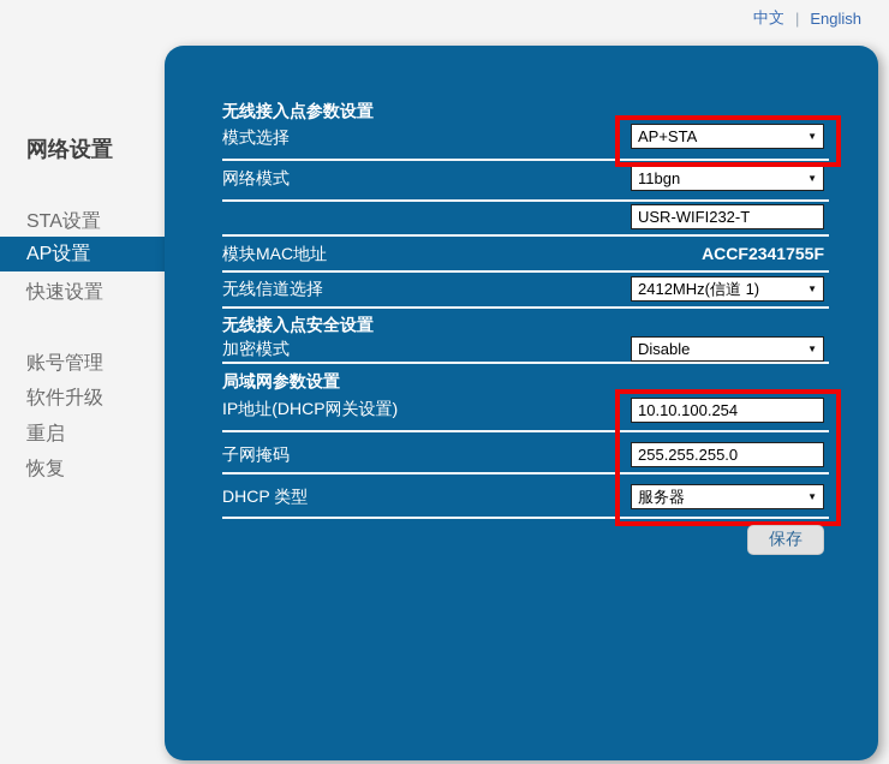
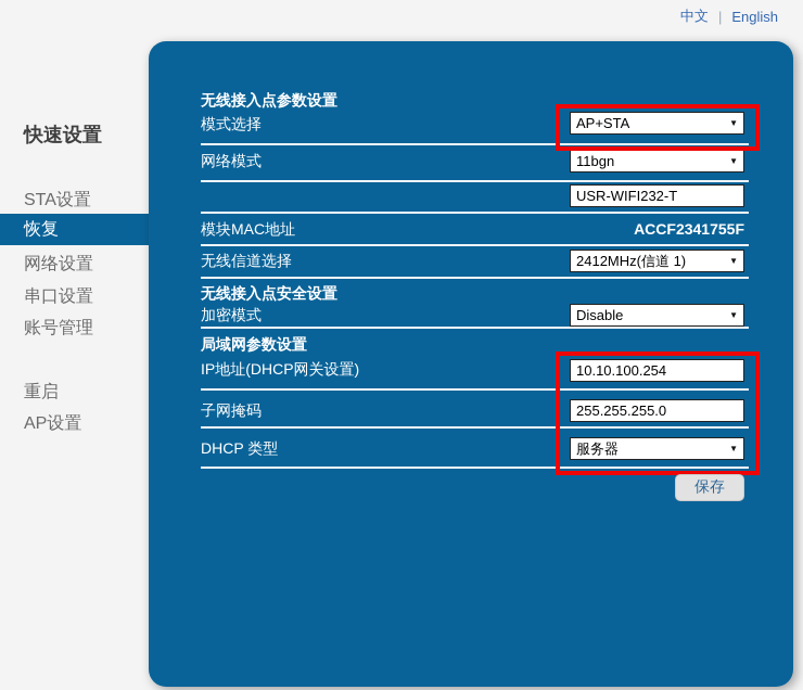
  中文
  |
  English
- 网络设置
+ 快速设置
  STA设置
- AP设置
+ 恢复
- 快速设置
+ 网络设置
+ 串口设置
  账号管理
- 软件升级
  重启
- 恢复
+ AP设置
  无线接入点参数设置
  模式选择
  AP+STA
  ▼
  网络模式
  11bgn
  ▼
  USR-WIFI232-T
  模块MAC地址
  ACCF2341755F
  无线信道选择
  2412MHz(信道 1)
  ▼
  无线接入点安全设置
  加密模式
  Disable
  ▼
  局域网参数设置
  IP地址(DHCP网关设置)
  10.10.100.254
  子网掩码
  255.255.255.0
  DHCP 类型
  服务器
  ▼
  保存
